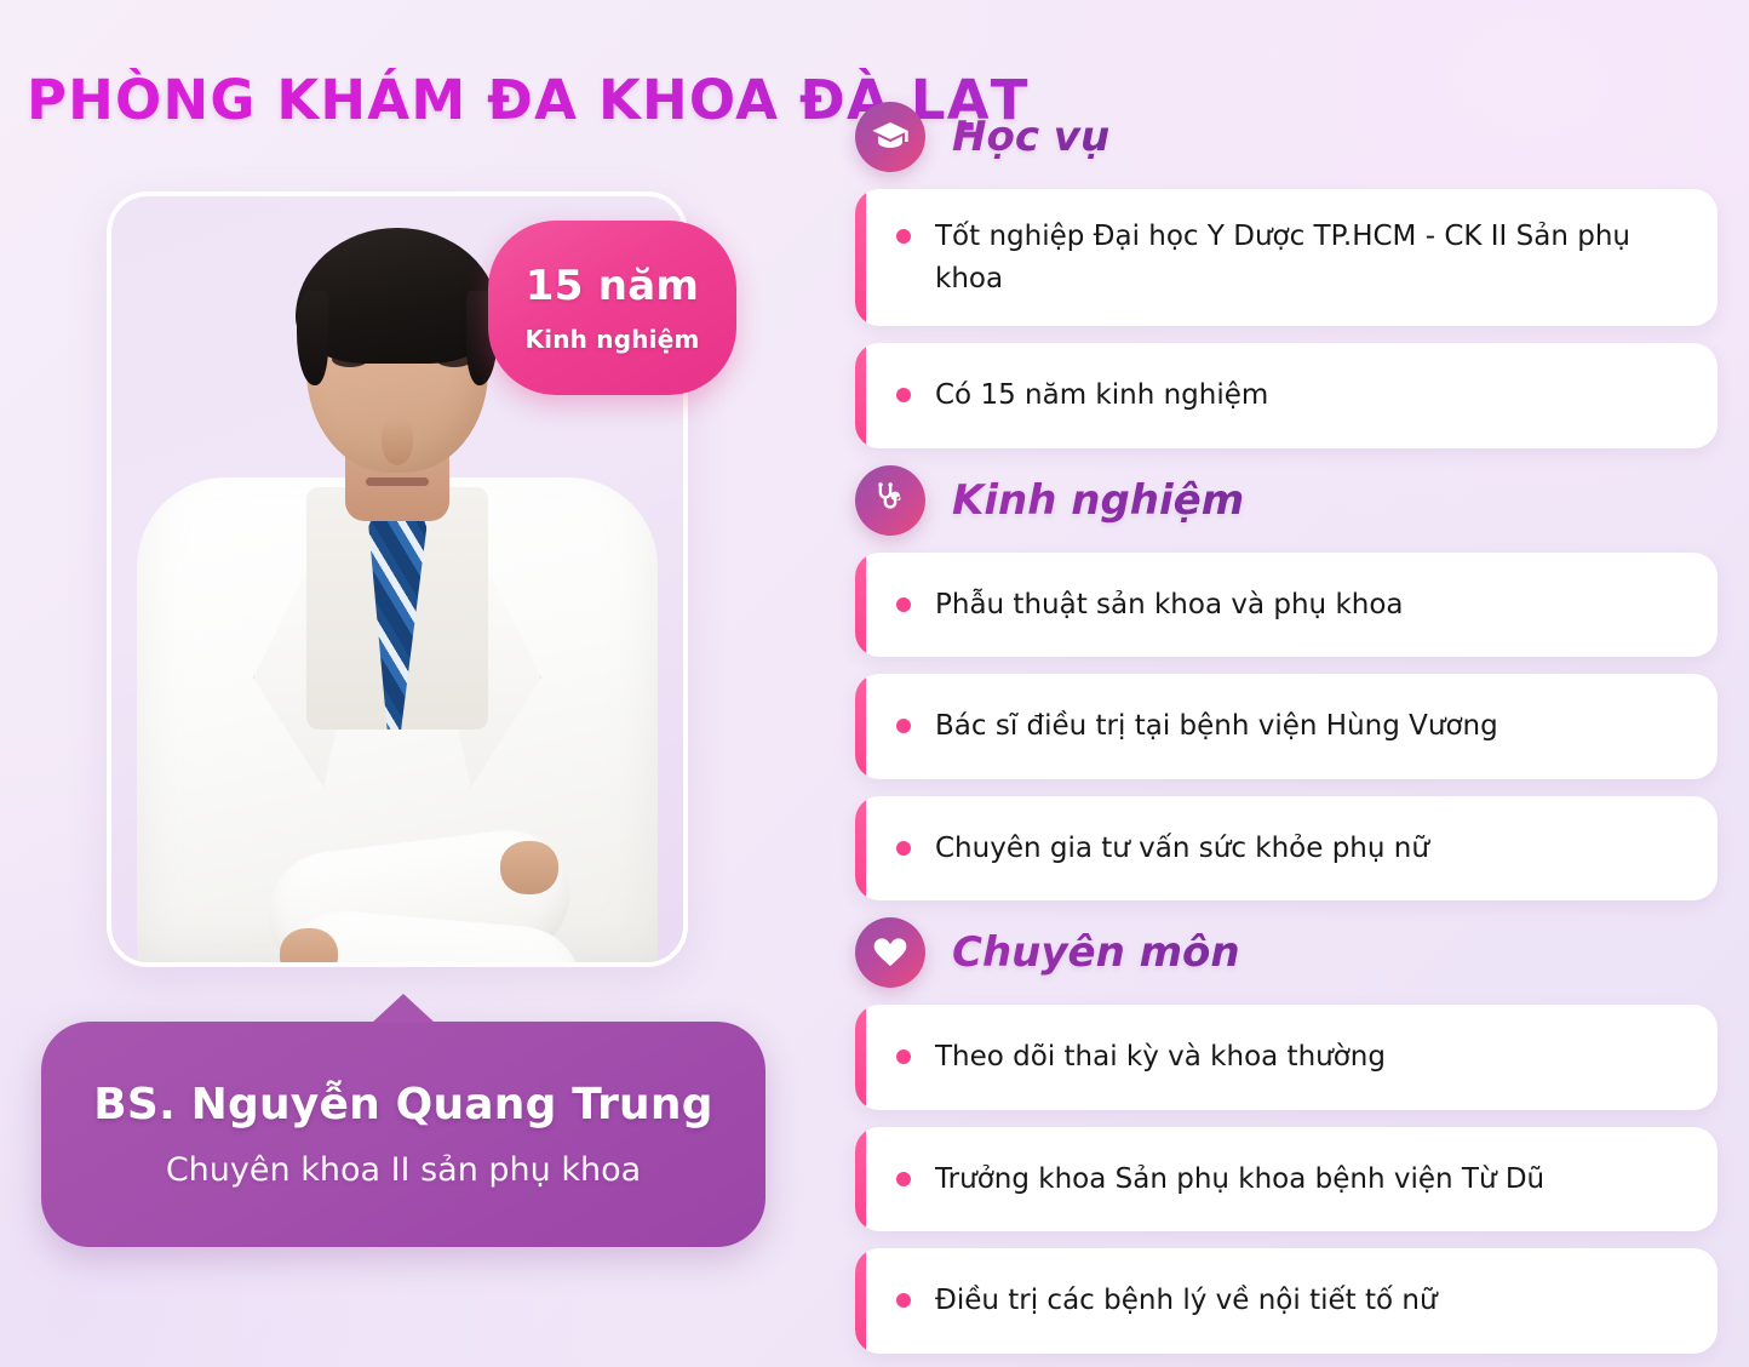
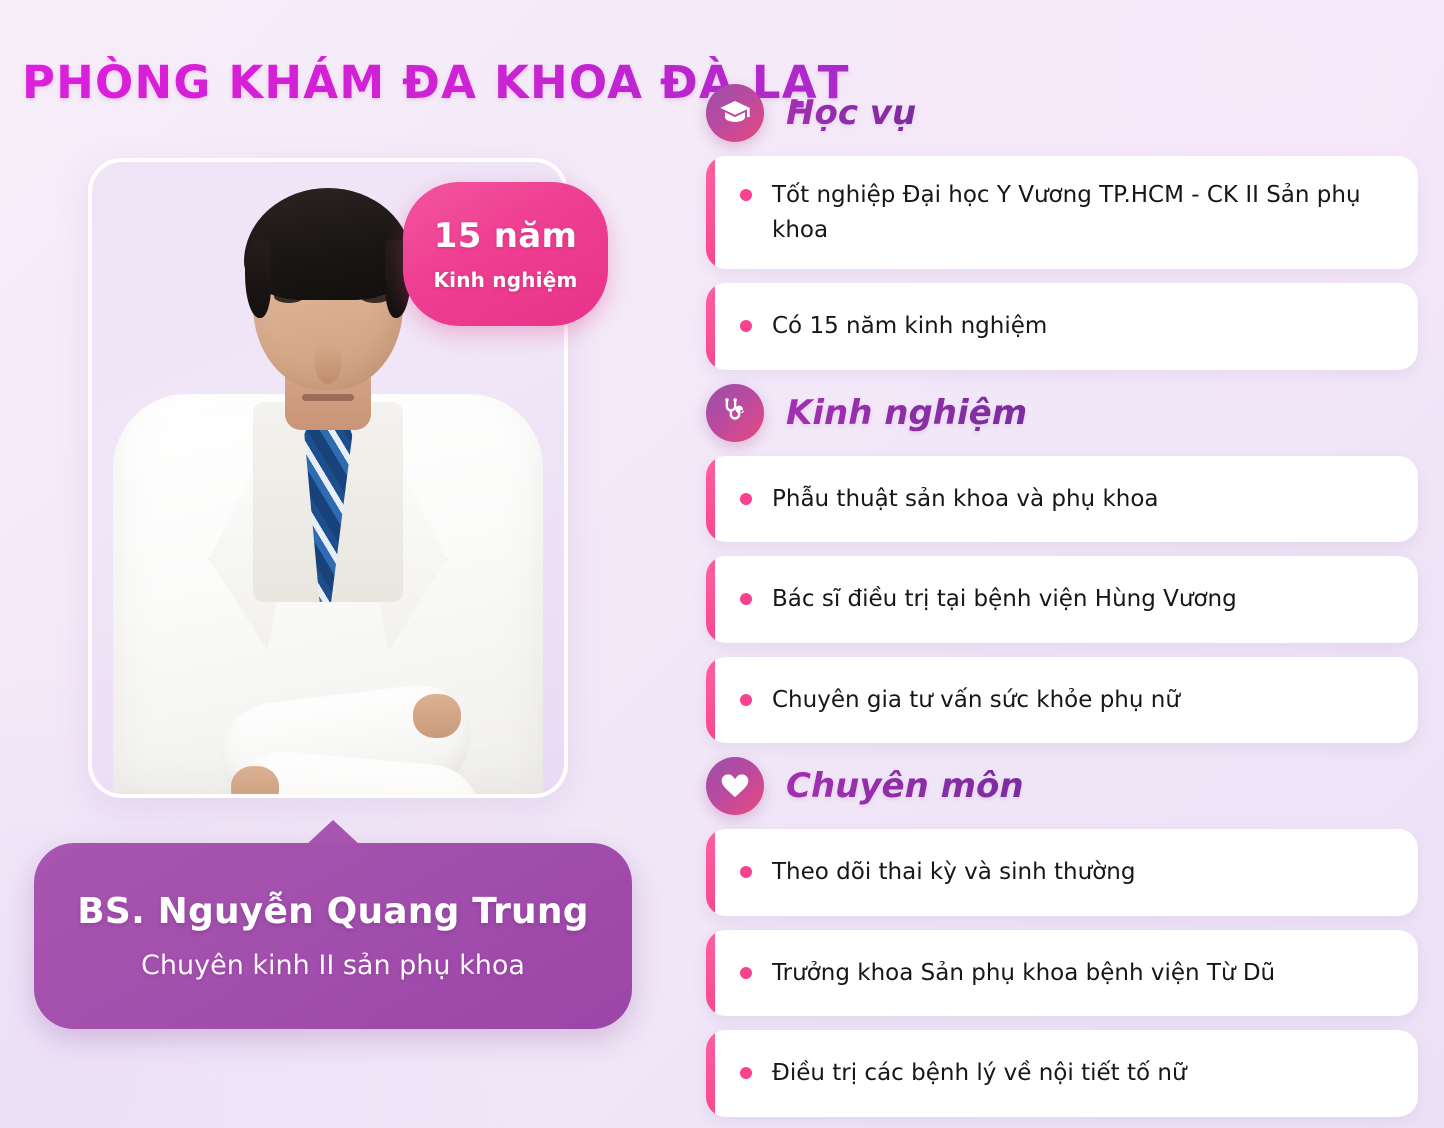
  PHÒNG KHÁM ĐA KHOA ĐÀ LẠT
  15 năm
  Kinh nghiệm
  BS. Nguyễn Quang Trung
- Chuyên khoa II sản phụ khoa
+ Chuyên kinh II sản phụ khoa
  Học vụ
- Tốt nghiệp Đại học Y Dược TP.HCM - CK II Sản phụ khoa
+ Tốt nghiệp Đại học Y Vương TP.HCM - CK II Sản phụ khoa
  Có 15 năm kinh nghiệm
  Kinh nghiệm
  Phẫu thuật sản khoa và phụ khoa
  Bác sĩ điều trị tại bệnh viện Hùng Vương
  Chuyên gia tư vấn sức khỏe phụ nữ
  Chuyên môn
- Theo dõi thai kỳ và khoa thường
+ Theo dõi thai kỳ và sinh thường
  Trưởng khoa Sản phụ khoa bệnh viện Từ Dũ
  Điều trị các bệnh lý về nội tiết tố nữ
